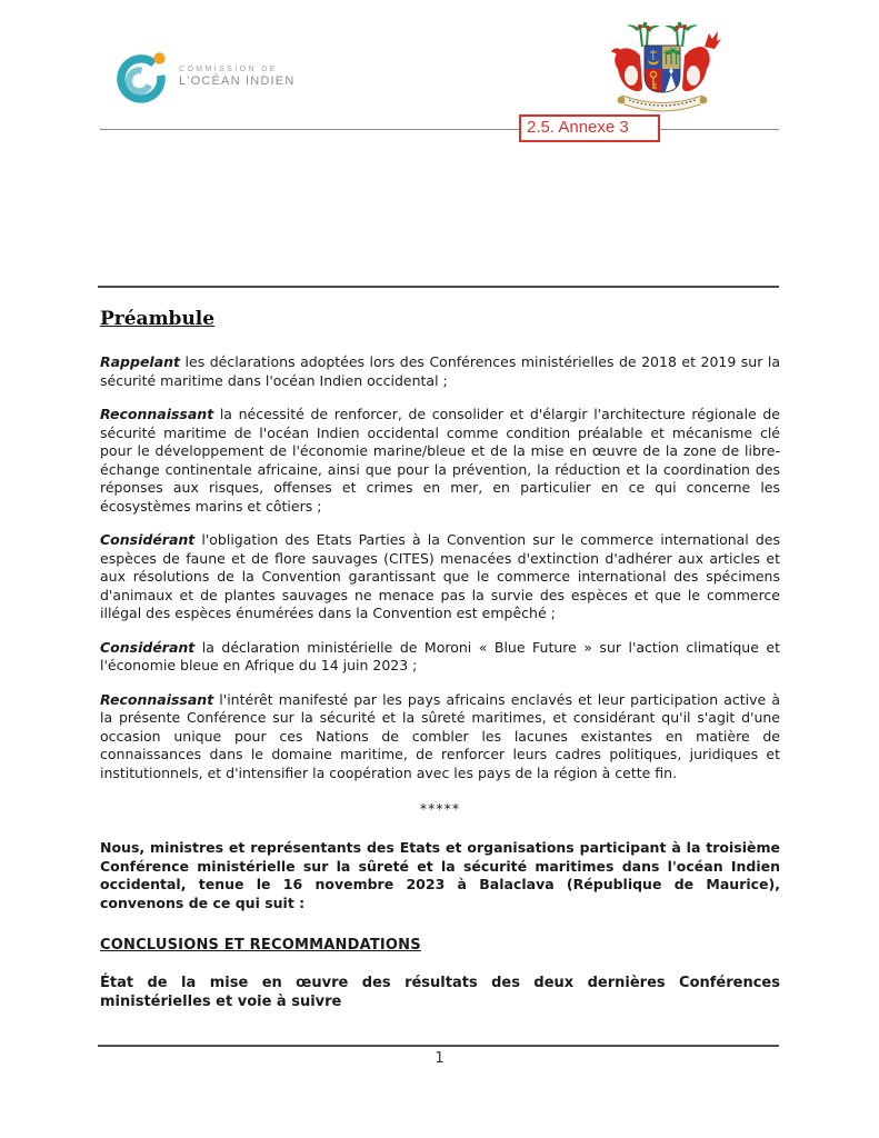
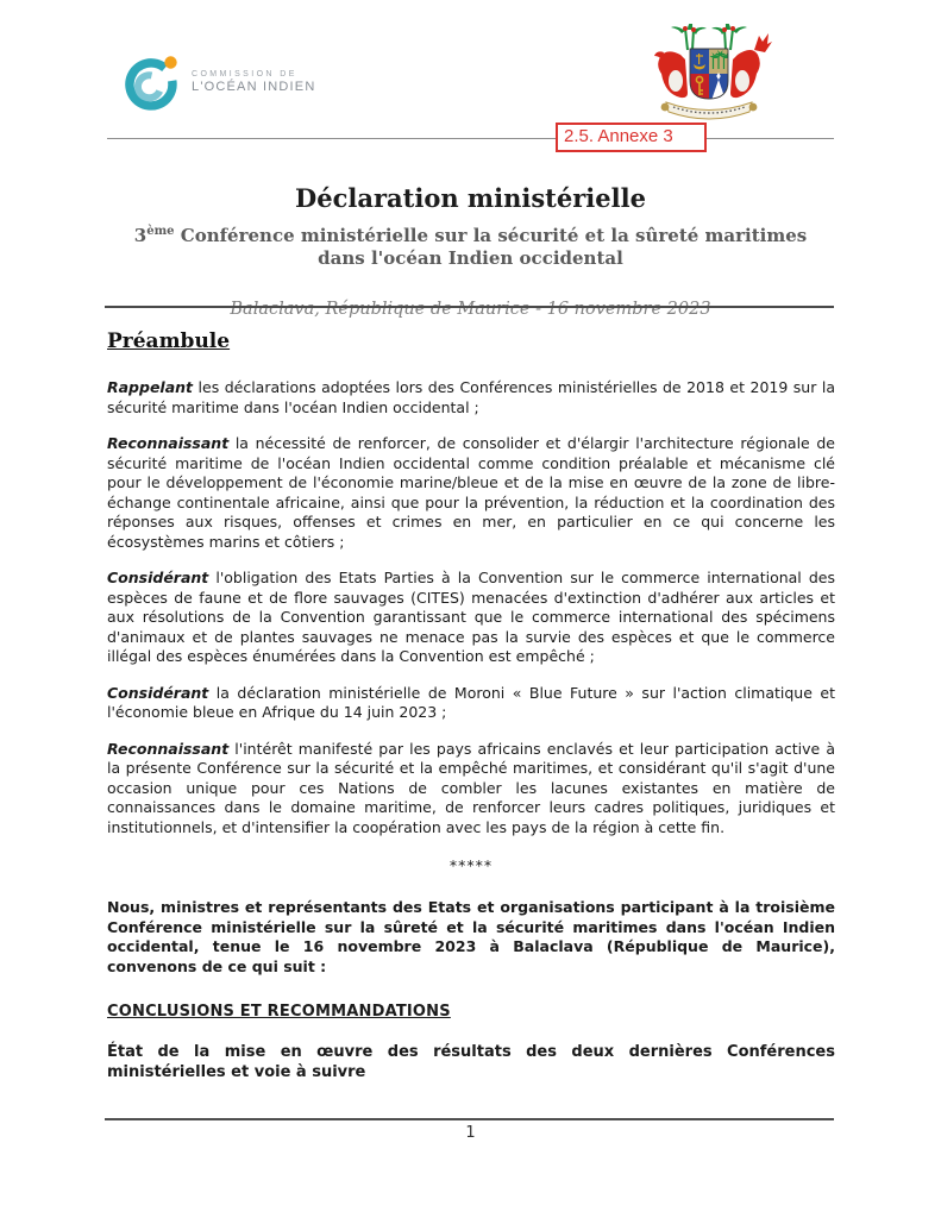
  L'OCÉAN INDIEN
  2.5. Annexe 3
+ Déclaration ministérielle
+ 3ème Conférence ministérielle sur la sécurité et la sûreté maritimes
+ dans l'océan Indien occidental
+ Balaclava, République de Maurice - 16 novembre 2023
  Préambule
  Rappelant les déclarations adoptées lors des Conférences ministérielles de 2018 et 2019 sur la sécurité maritime dans l'océan Indien occidental ;
  Reconnaissant la nécessité de renforcer, de consolider et d'élargir l'architecture régionale de sécurité maritime de l'océan Indien occidental comme condition préalable et mécanisme clé pour le développement de l'économie marine/bleue et de la mise en œuvre de la zone de libre-échange continentale africaine, ainsi que pour la prévention, la réduction et la coordination des réponses aux risques, offenses et crimes en mer, en particulier en ce qui concerne les écosystèmes marins et côtiers ;
  Considérant l'obligation des Etats Parties à la Convention sur le commerce international des espèces de faune et de flore sauvages (CITES) menacées d'extinction d'adhérer aux articles et aux résolutions de la Convention garantissant que le commerce international des spécimens d'animaux et de plantes sauvages ne menace pas la survie des espèces et que le commerce illégal des espèces énumérées dans la Convention est empêché ;
  Considérant la déclaration ministérielle de Moroni « Blue Future » sur l'action climatique et l'économie bleue en Afrique du 14 juin 2023 ;
- Reconnaissant l'intérêt manifesté par les pays africains enclavés et leur participation active à la présente Conférence sur la sécurité et la sûreté maritimes, et considérant qu'il s'agit d'une occasion unique pour ces Nations de combler les lacunes existantes en matière de connaissances dans le domaine maritime, de renforcer leurs cadres politiques, juridiques et institutionnels, et d'intensifier la coopération avec les pays de la région à cette fin.
+ Reconnaissant l'intérêt manifesté par les pays africains enclavés et leur participation active à la présente Conférence sur la sécurité et la empêché maritimes, et considérant qu'il s'agit d'une occasion unique pour ces Nations de combler les lacunes existantes en matière de connaissances dans le domaine maritime, de renforcer leurs cadres politiques, juridiques et institutionnels, et d'intensifier la coopération avec les pays de la région à cette fin.
  *****
  Nous, ministres et représentants des Etats et organisations participant à la troisième Conférence ministérielle sur la sûreté et la sécurité maritimes dans l'océan Indien occidental, tenue le 16 novembre 2023 à Balaclava (République de Maurice), convenons de ce qui suit :
  CONCLUSIONS ET RECOMMANDATIONS
  État de la mise en œuvre des résultats des deux dernières Conférences ministérielles et voie à suivre
  1
